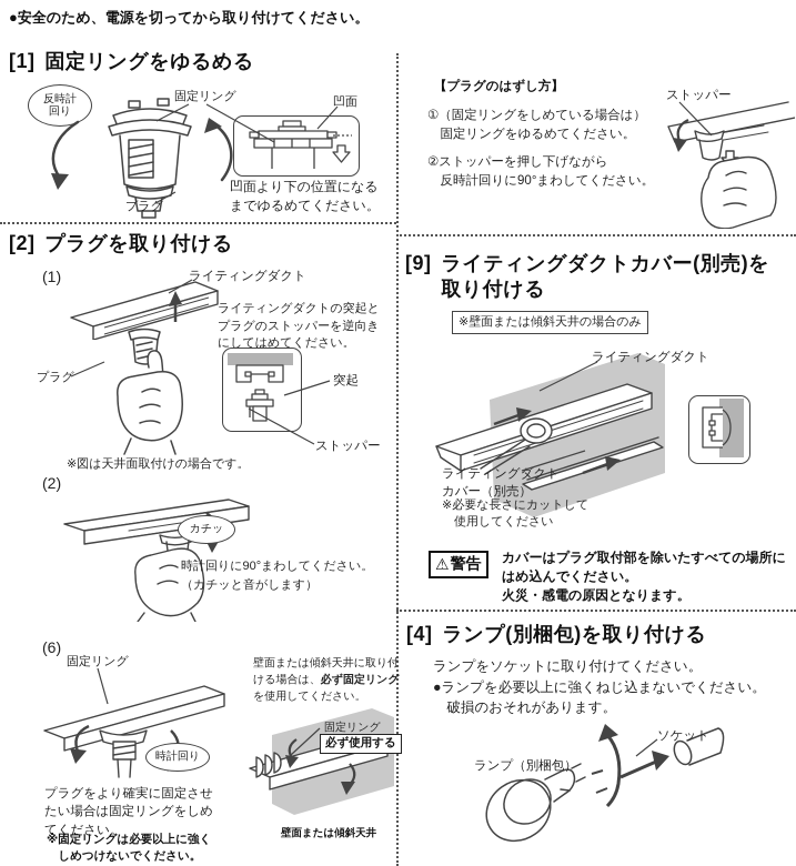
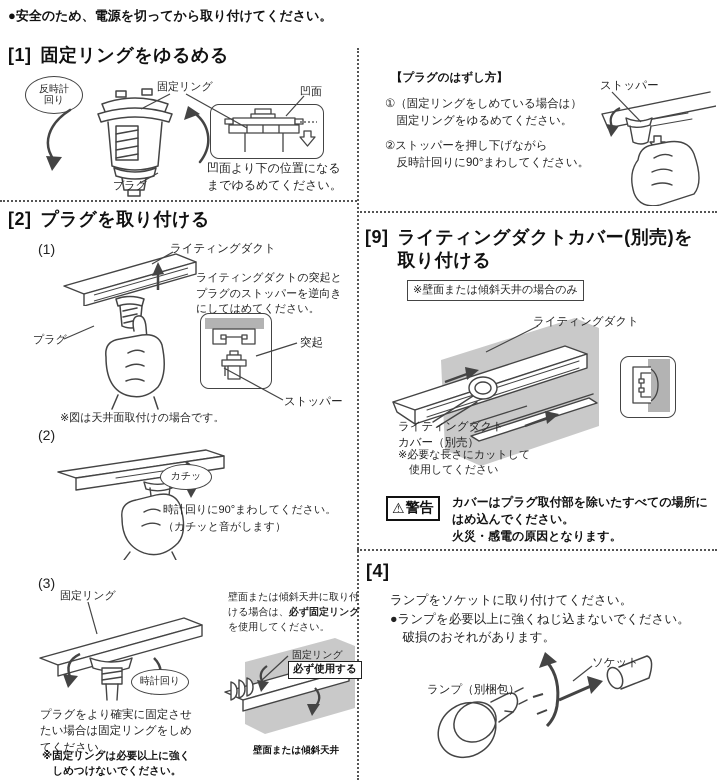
  ●安全のため、電源を切ってから取り付けてください。
  [1]
  固定リングをゆるめる
  反時計
  回り
  固定リング
  プラグ
  凹面
  凹面より下の位置になる
  までゆるめてください。
  [2]
  プラグを取り付ける
  (1)
  ライティングダクト
  プラグ
  ライティングダクトの突起と
  プラグのストッパーを逆向き
  にしてはめてください。
  突起
  ストッパー
  ※図は天井面取付けの場合です。
  (2)
  カチッ
  時計回りに90°まわしてください。
  （カチッと音がします）
- (6)
+ (3)
  固定リング
  時計回り
  プラグをより確実に固定させ
  たい場合は固定リングをしめ
  てください。
  ※固定リングは必要以上に強く
  しめつけないでください。
  壁面または傾斜天井に取り付
  ける場合は、必ず固定リング
  を使用してください。
  固定リング
  必ず使用する
  壁面または傾斜天井
  【プラグのはずし方】
  ①（固定リングをしめている場合は）
  固定リングをゆるめてください。
  ②ストッパーを押し下げながら
  反時計回りに90°まわしてください。
  ストッパー
  [9]
  ライティングダクトカバー(別売)を
  取り付ける
  ※壁面または傾斜天井の場合のみ
  ライティングダクト
  ライティングダクト
  カバー（別売）
  ※必要な長さにカットして
  使用してください
  ⚠
  警告
  カバーはプラグ取付部を除いたすべての場所に
  はめ込んでください。
  火災・感電の原因となります。
  [4]
- ランプ(別梱包)を取り付ける
  ランプをソケットに取り付けてください。
  ●ランプを必要以上に強くねじ込まないでください。
  破損のおそれがあります。
  ソケット
  ランプ（別梱包）
